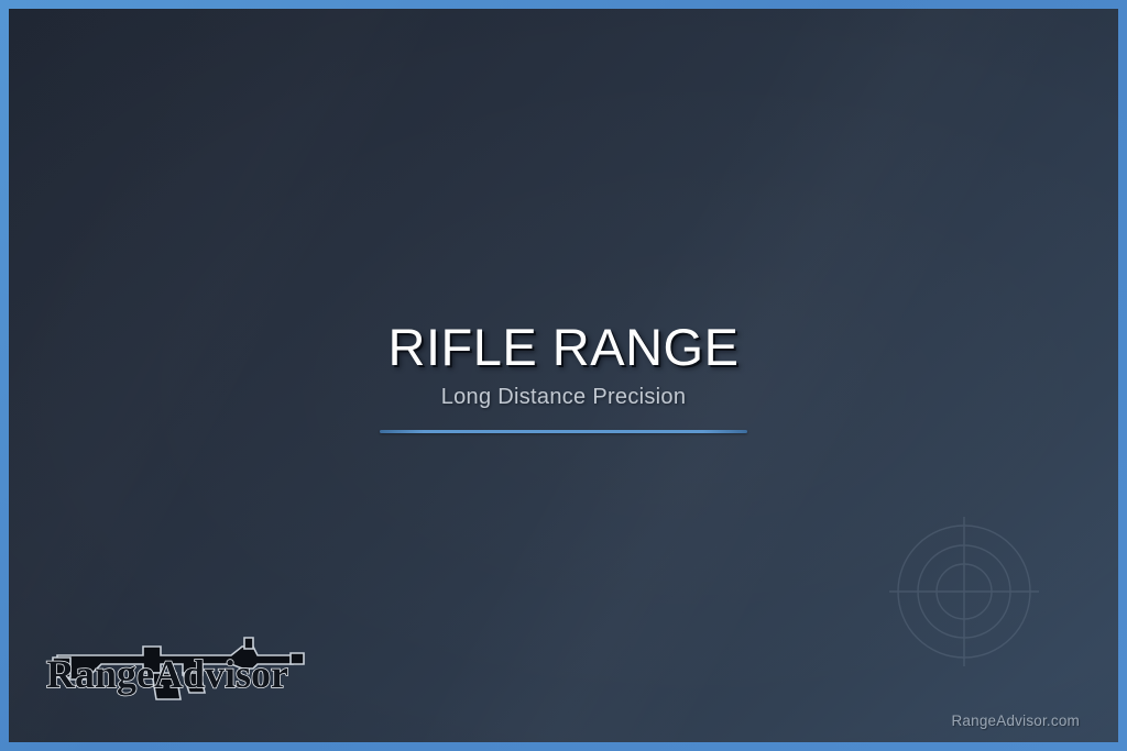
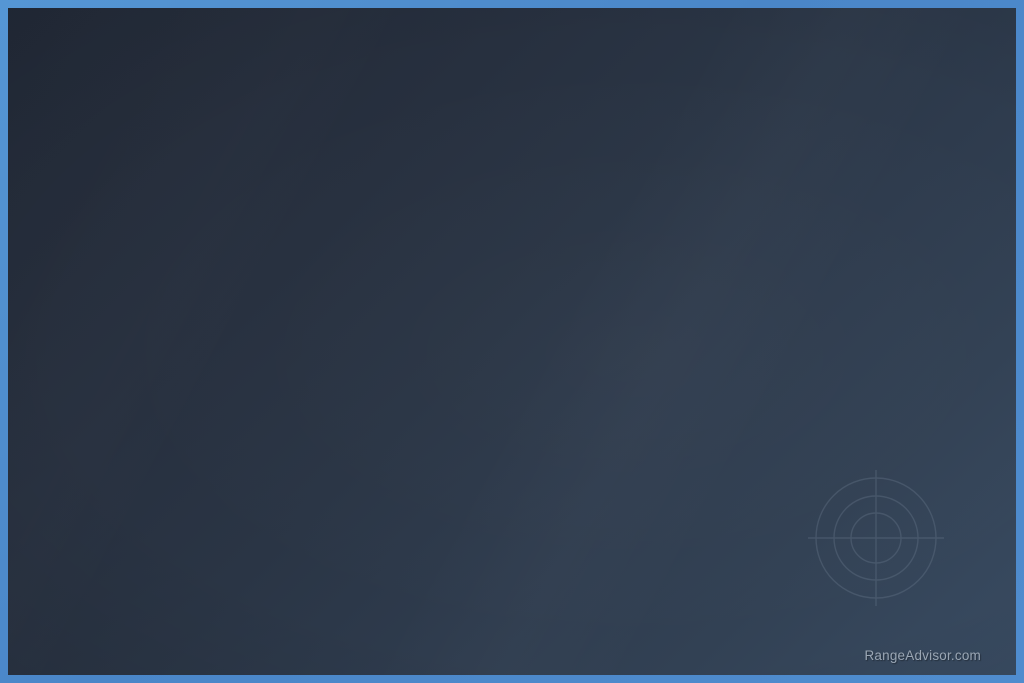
- RIFLE RANGE
- Long Distance Precision
- RangeAdvisor
  RangeAdvisor.com
